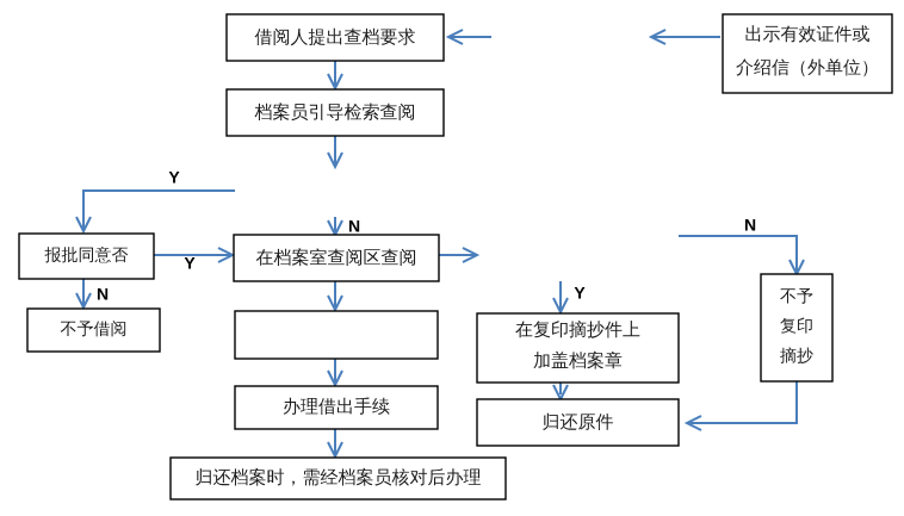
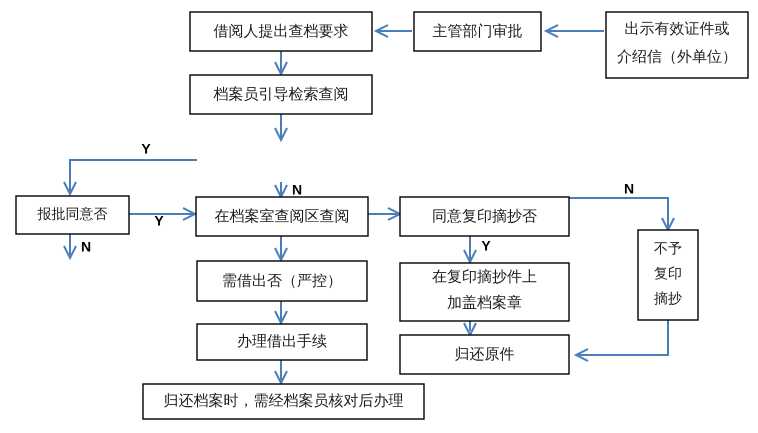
  借阅人提出查档要求
+ 主管部门审批
  出示有效证件或
  介绍信（外单位）
  档案员引导检索查阅
  报批同意否
- 不予借阅
  在档案室查阅区查阅
+ 需借出否（严控）
  办理借出手续
+ 同意复印摘抄否
  在复印摘抄件上
  加盖档案章
  归还原件
  不予
  复印
  摘抄
  归还档案时，需经档案员核对后办理
  Y
  N
  N
  Y
  N
  Y
